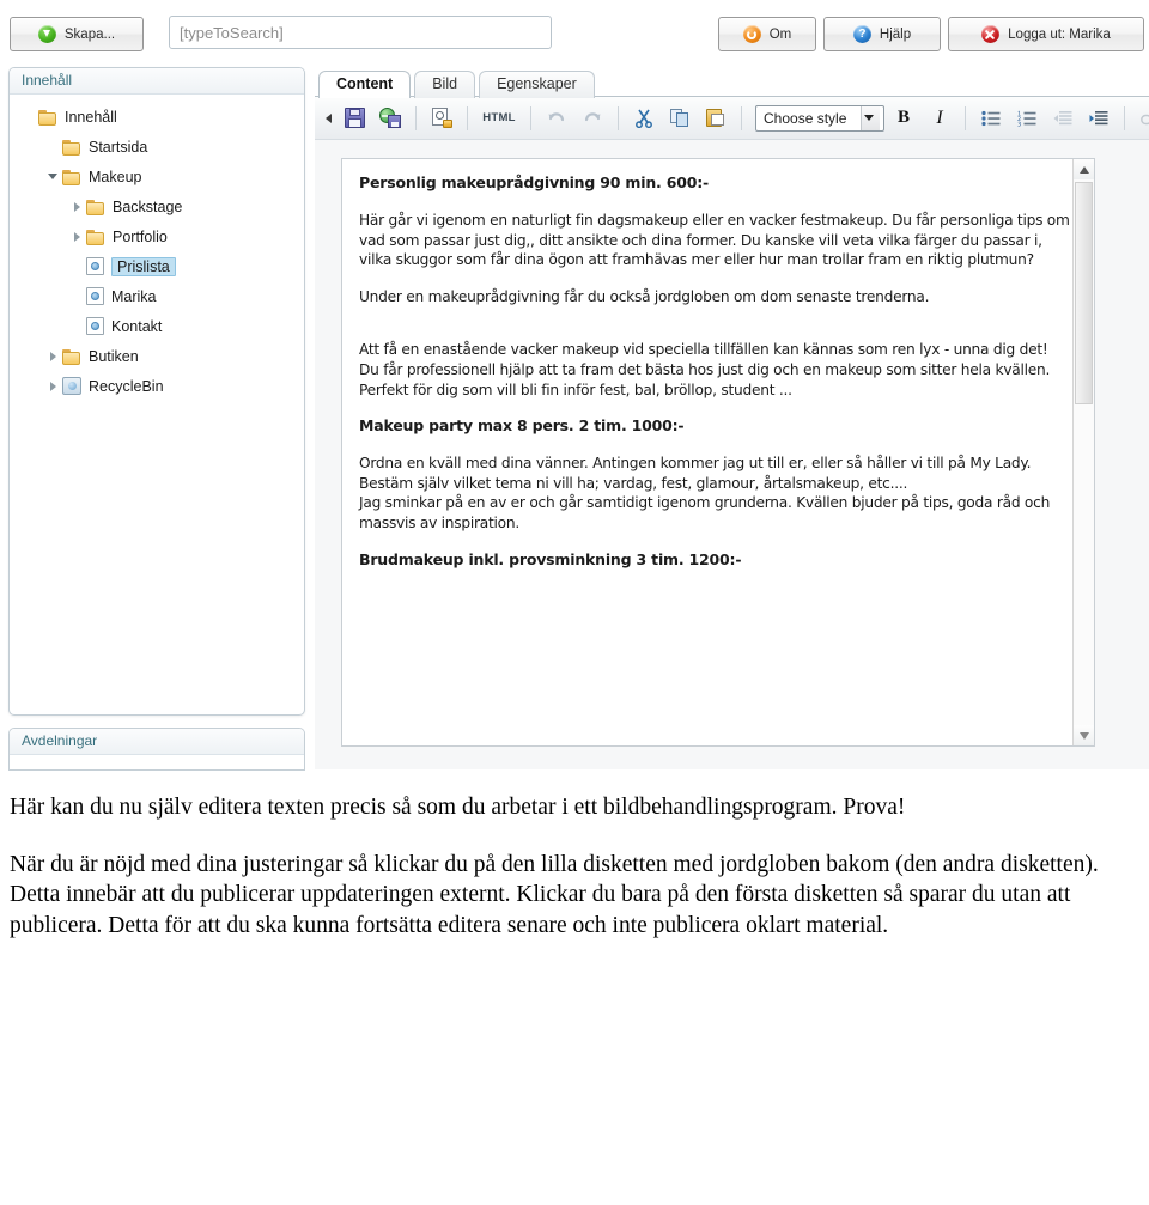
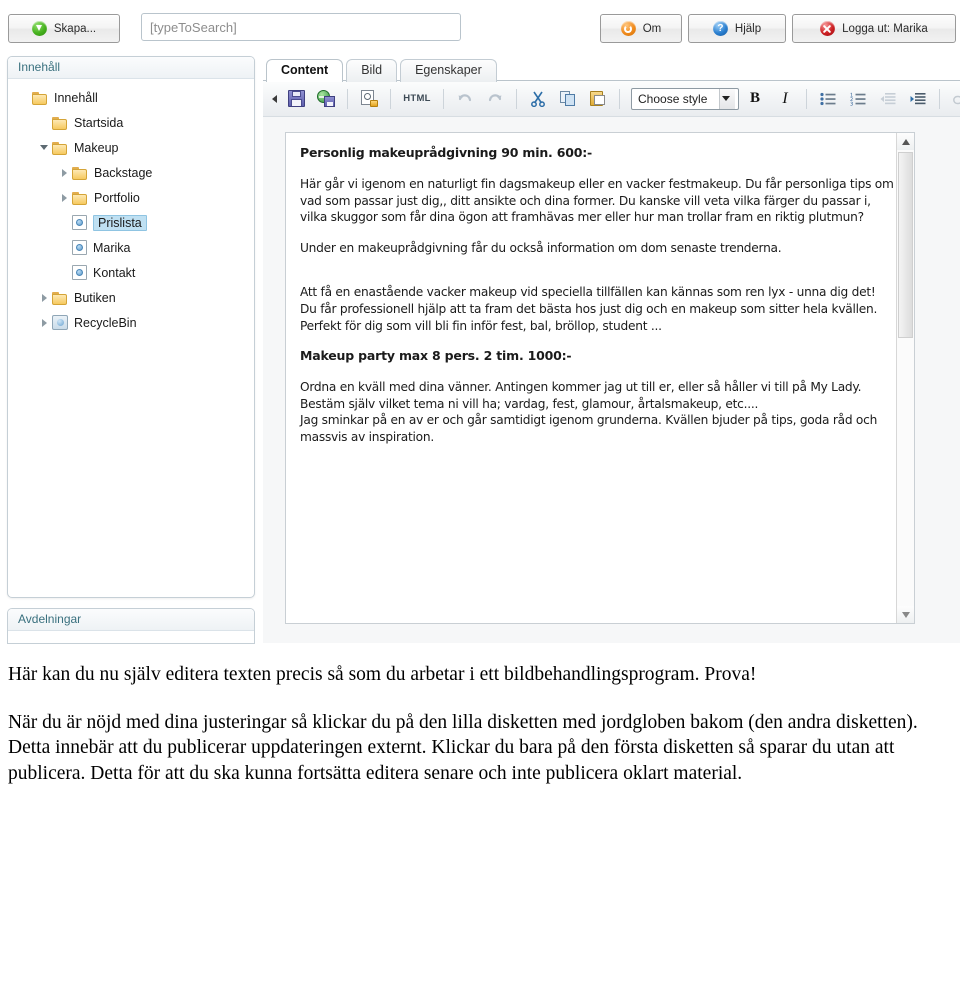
  Skapa...
  [typeToSearch]
  Om
  ?
  Hjälp
  Logga ut: Marika
  Innehåll
  Innehåll
  Startsida
  Makeup
  Backstage
  Portfolio
  Prislista
  Marika
  Kontakt
  Butiken
  RecycleBin
  Avdelningar
  Content
  Bild
  Egenskaper
  HTML
  Choose style
  B
  I
  Personlig makeuprådgivning 90 min. 600:-
  Här går vi igenom en naturligt fin dagsmakeup eller en vacker festmakeup. Du får personliga tips om vad som passar just dig,, ditt ansikte och dina former. Du kanske vill veta vilka färger du passar i, vilka skuggor som får dina ögon att framhävas mer eller hur man trollar fram en riktig plutmun?
- Under en makeuprådgivning får du också jordgloben om dom senaste trenderna.
+ Under en makeuprådgivning får du också information om dom senaste trenderna.
  Att få en enastående vacker makeup vid speciella tillfällen kan kännas som ren lyx - unna dig det!
  Du får professionell hjälp att ta fram det bästa hos just dig och en makeup som sitter hela kvällen.
  Perfekt för dig som vill bli fin inför fest, bal, bröllop, student ...
  Makeup party max 8 pers. 2 tim. 1000:-
  Ordna en kväll med dina vänner. Antingen kommer jag ut till er, eller så håller vi till på My Lady.
  Bestäm själv vilket tema ni vill ha; vardag, fest, glamour, årtalsmakeup, etc....
  Jag sminkar på en av er och går samtidigt igenom grunderna. Kvällen bjuder på tips, goda råd och massvis av inspiration.
- Brudmakeup inkl. provsminkning 3 tim. 1200:-
  Här kan du nu själv editera texten precis så som du arbetar i ett bildbehandlingsprogram. Prova!
  När du är nöjd med dina justeringar så klickar du på den lilla disketten med jordgloben bakom (den andra disketten). Detta innebär att du publicerar uppdateringen externt. Klickar du bara på den första disketten så sparar du utan att publicera. Detta för att du ska kunna fortsätta editera senare och inte publicera oklart material.
